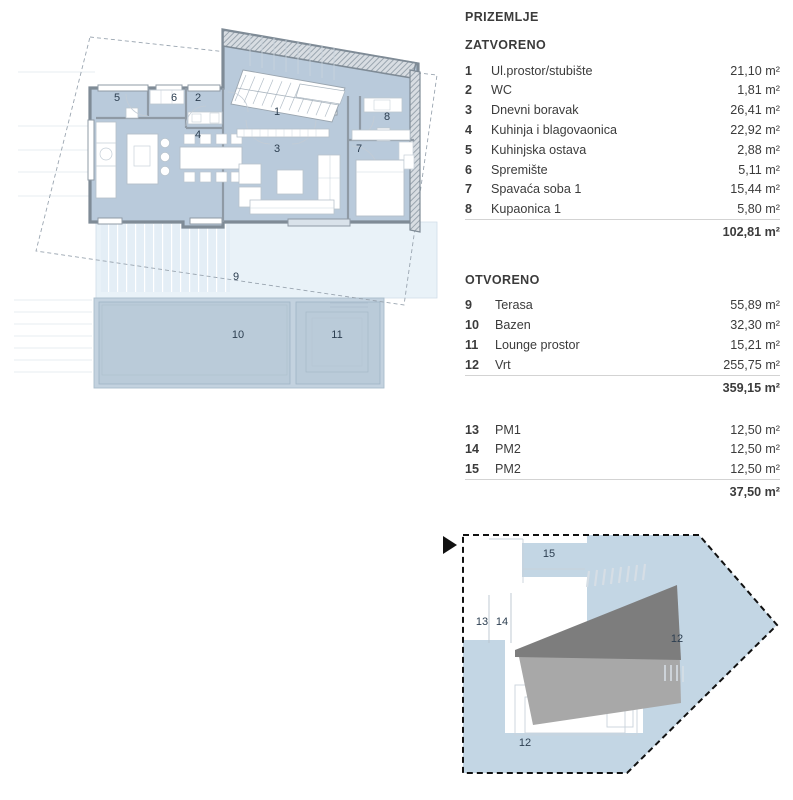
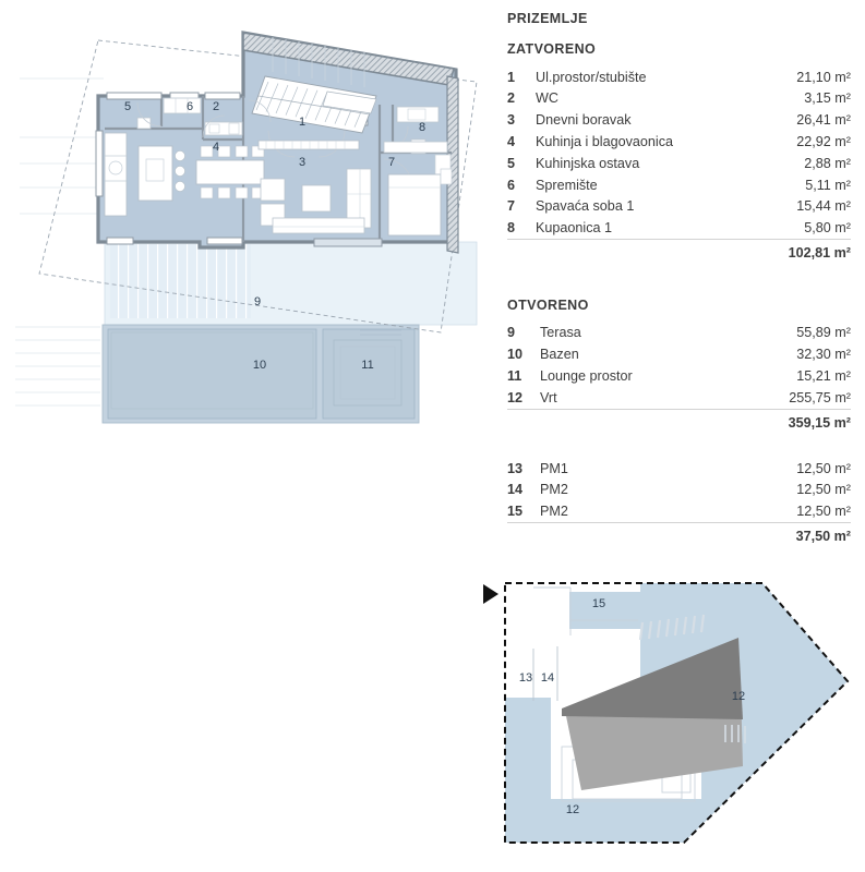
  1
  2
  3
  4
  5
  6
  7
  8
  9
  10
  11
  PRIZEMLJE
  ZATVORENO
  1	Ul.prostor/stubište	21,10 m²
- 2	WC	1,81 m²
+ 2	WC	3,15 m²
  3	Dnevni boravak	26,41 m²
  4	Kuhinja i blagovaonica	22,92 m²
  5	Kuhinjska ostava	2,88 m²
  6	Spremište	5,11 m²
  7	Spavaća soba 1	15,44 m²
  8	Kupaonica 1	5,80 m²
  		102,81 m²
  OTVORENO
  9	Terasa	55,89 m²
  10	Bazen	32,30 m²
  11	Lounge prostor	15,21 m²
  12	Vrt	255,75 m²
  		359,15 m²
  13	PM1	12,50 m²
  14	PM2	12,50 m²
  15	PM2	12,50 m²
  		37,50 m²
  12
  12
  13
  14
  15
